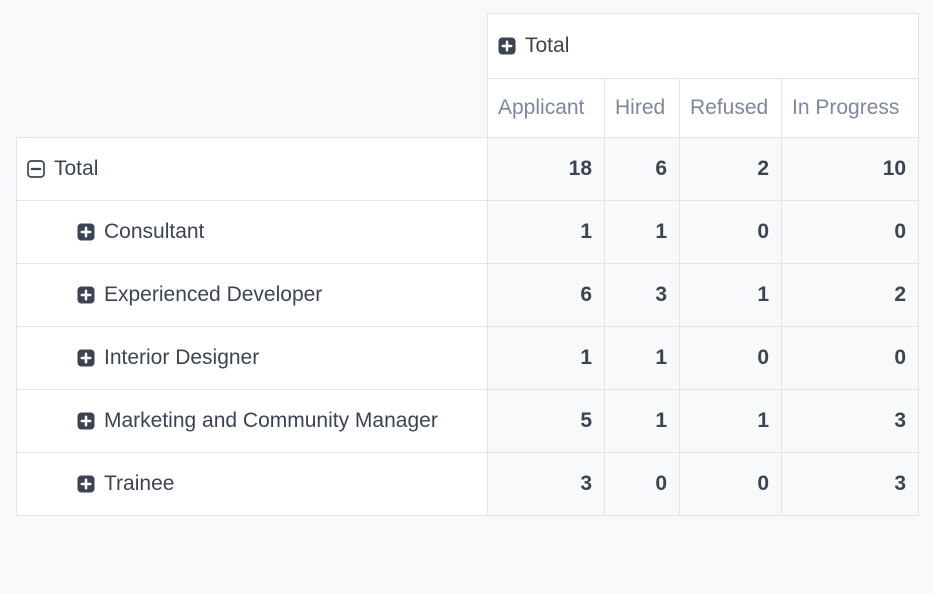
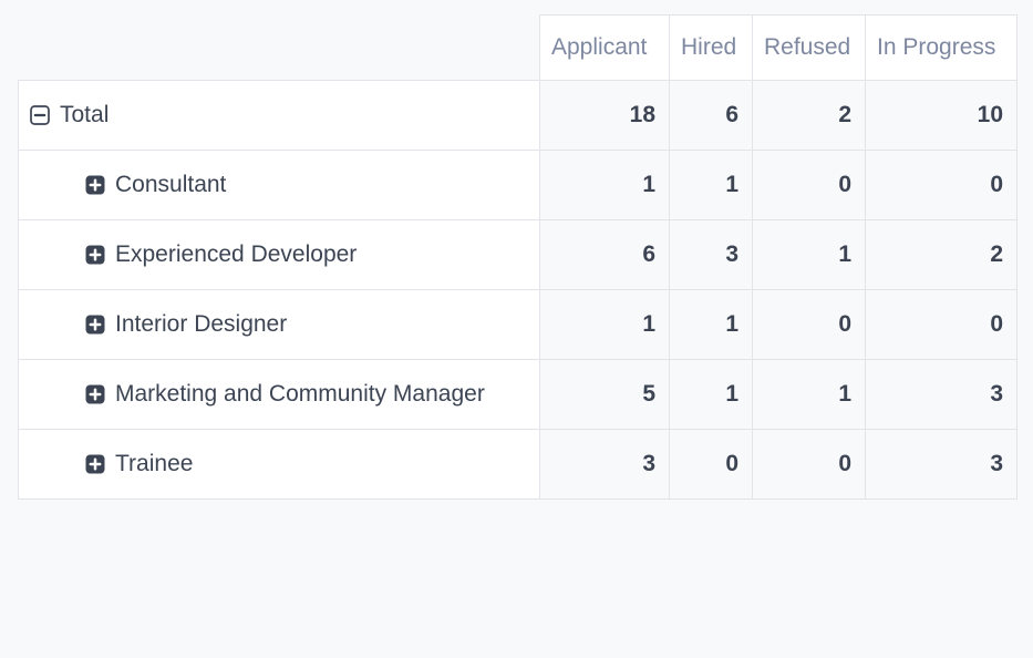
- 	Total
  	Applicant	Hired	Refused	In Progress
  Total	18	6	2	10
  Consultant	1	1	0	0
  Experienced Developer	6	3	1	2
  Interior Designer	1	1	0	0
  Marketing and Community Manager	5	1	1	3
  Trainee	3	0	0	3
